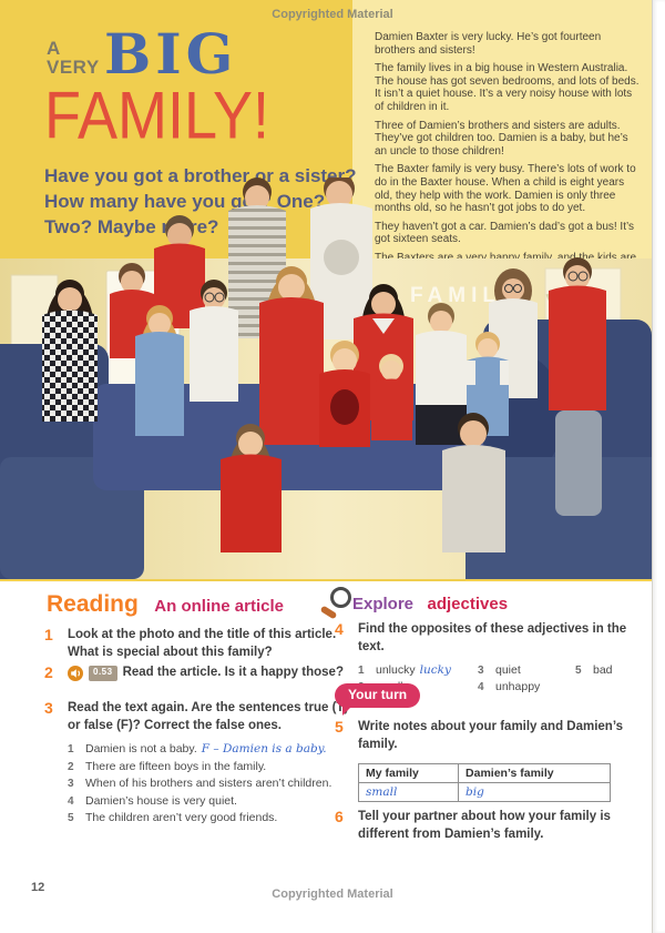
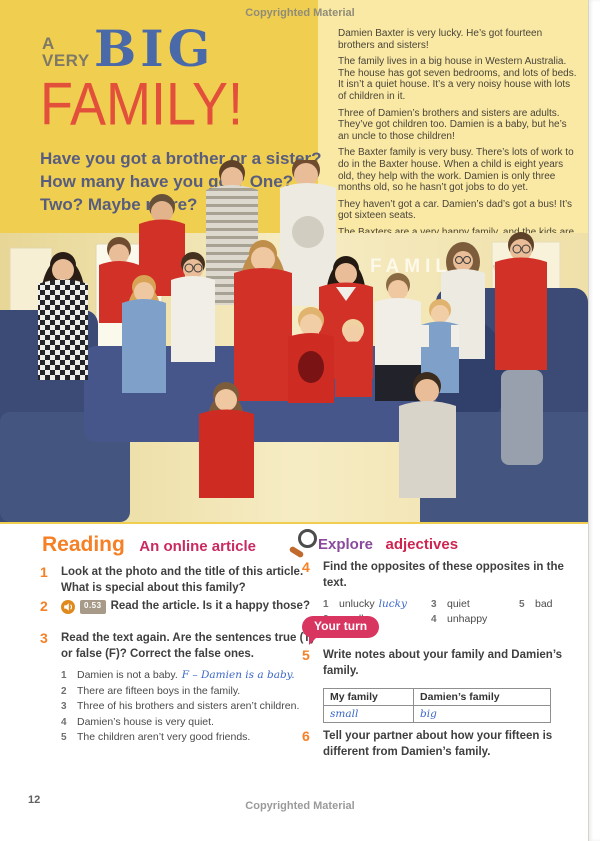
  Copyrighted Material
  A
  VERY
  BIG
  FAMILY!
  Have you got a brother or a sister? How many have you g One? Two? Maybee?
  Damien Baxter is very lucky. He’s got fourteen brothers and sisters!
  The family lives in a big house in Western Australia. The house has got seven bedrooms, and lots of beds. It isn’t a quiet house. It’s a very noisy house with lots of children in it.
  Three of Damien’s brothers and sisters are adults. They’ve got children too. Damien is a baby, but he’s an uncle to those children!
  The Baxter family is very busy. There’s lots of work to do in the Baxter house. When a child is eight years old, they help with the work. Damien is only three months old, so he hasn’t got jobs to do yet.
  They haven’t got a car. Damien’s dad’s got a bus! It’s got sixteen seats.
  The Baxters are a very happy family, andhe kids are
  FAMIL
  Reading An online article
  1
  Look at the photo and the title of this article. What is special about this family?
  2
  0.53
  Read the article. Is it a happy those?
  3
  Read the text again. Are the sentences true (T or false (F)? Correct the false ones.
  1
  Damien is not a baby. F – Damien is a baby.
  2
  There are fifteen boys in the family.
  3
- When of his brothers and sisters aren’t children.
+ Three of his brothers and sisters aren’t children.
  4
  Damien’s house is very quiet.
  5
  The children aren’t very good friends.
  Explore adjectives
  4
- Find the opposites of these adjectives in the text.
+ Find the opposites of these opposites in the text.
  1
  unlucky lucky
  3
  quiet
  4
  unhappy
  5
  bad
  Your turn
  5
  Write notes about your family and Damien’s family.
  My family	Damien’s family
  small	big
  6
- Tell your partner about how your family is different from Damien’s family.
+ Tell your partner about how your fifteen is different from Damien’s family.
  12
  Copyrighted Material
